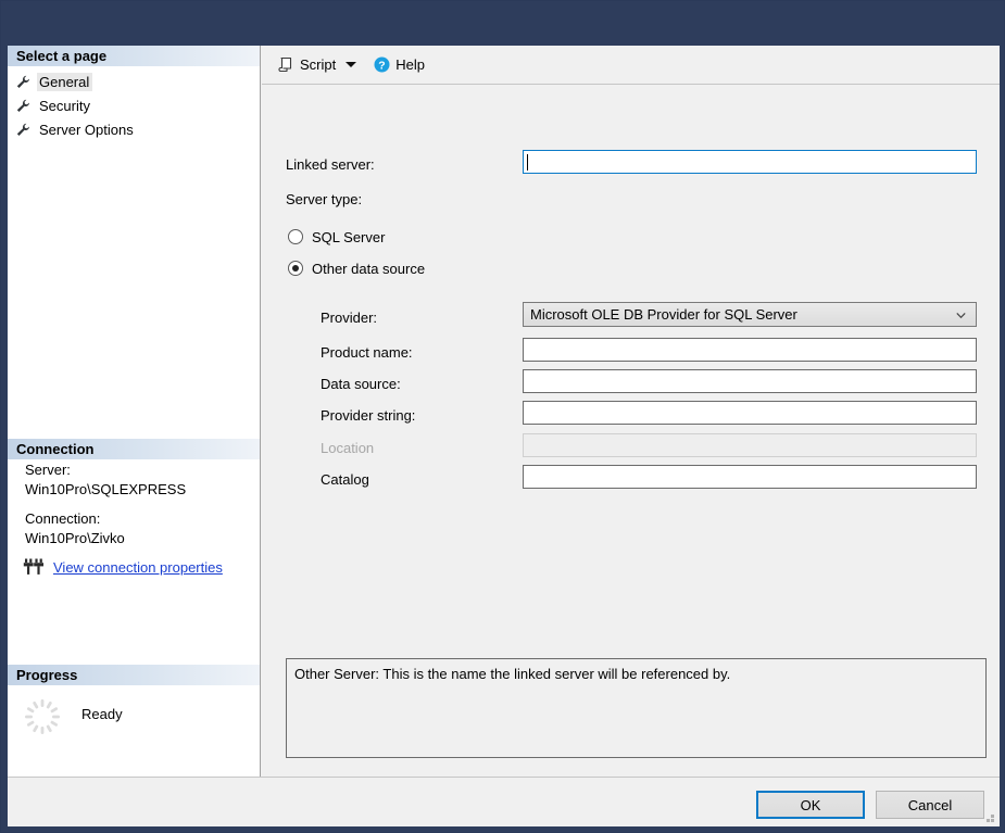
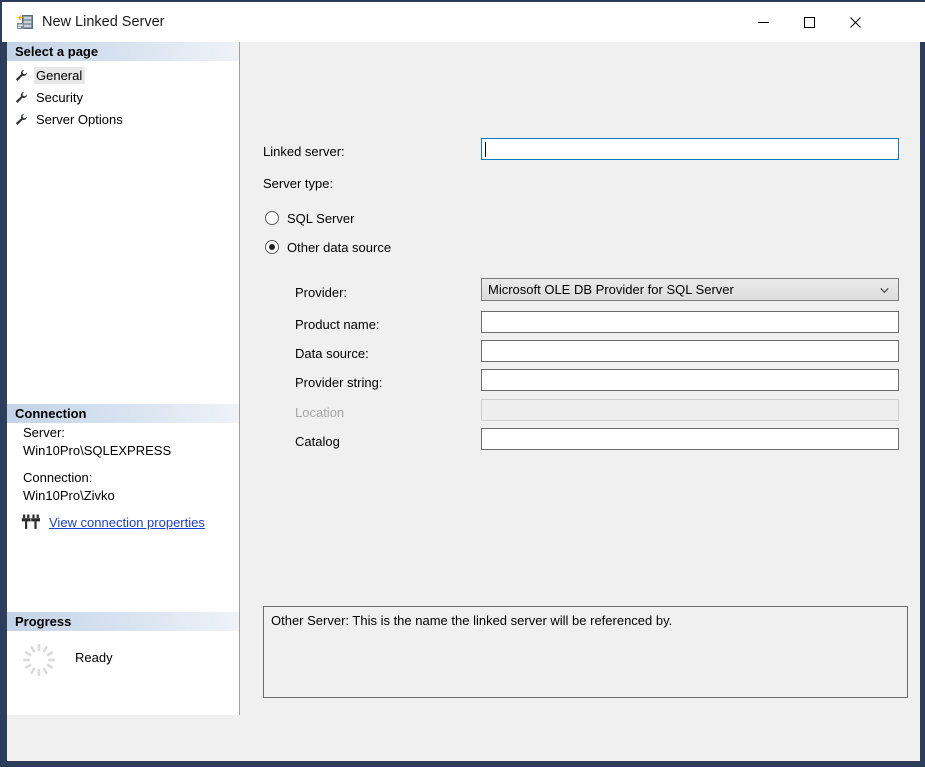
+ New Linked Server
  Select a page
  General
  Security
  Server Options
  Connection
  Server:
  Win10Pro\SQLEXPRESS
  Connection:
  Win10Pro\Zivko
  View connection properties
  Progress
  Ready
- Script
- ?
- Help
  Linked server:
  Server type:
  SQL Server
  Other data source
  Provider:
  Microsoft OLE DB Provider for SQL Server
  Product name:
  Data source:
  Provider string:
  Location
  Catalog
  Other Server: This is the name the linked server will be referenced by.
- OK
- Cancel
